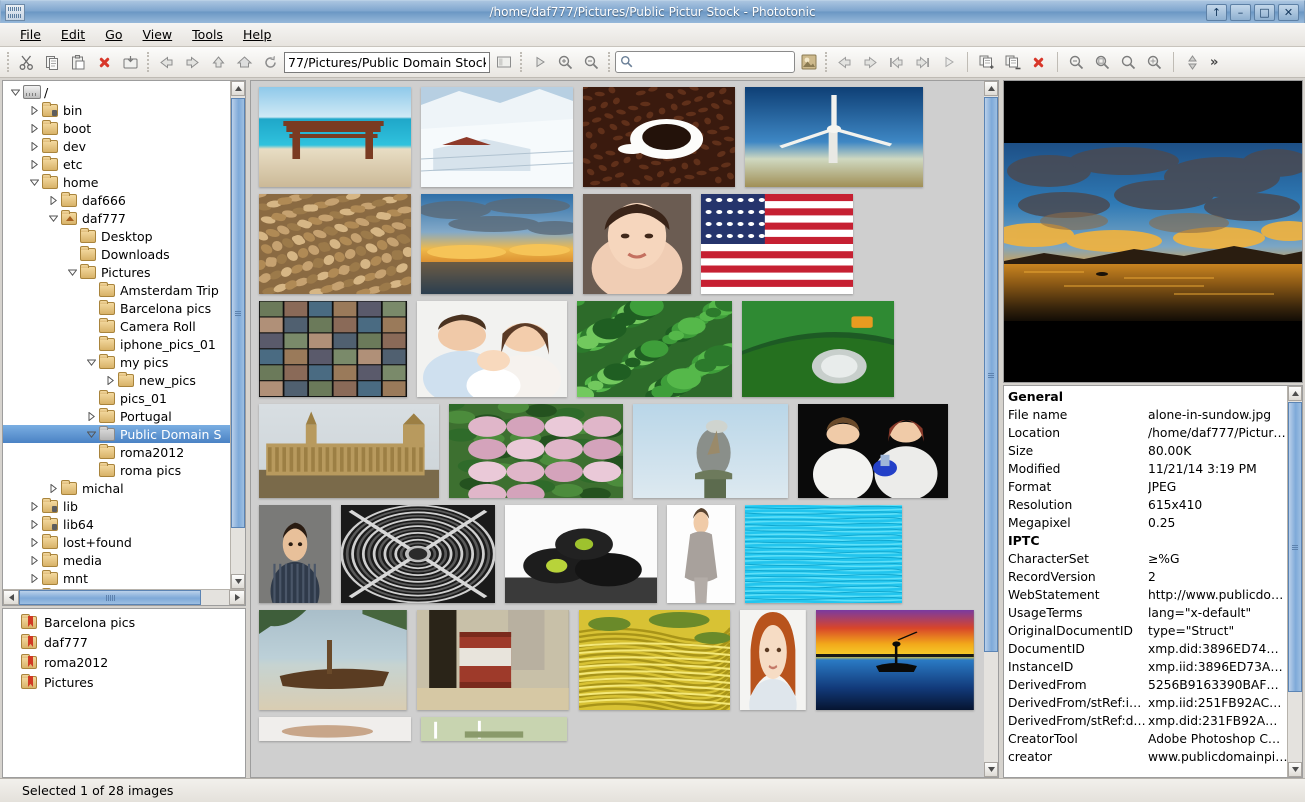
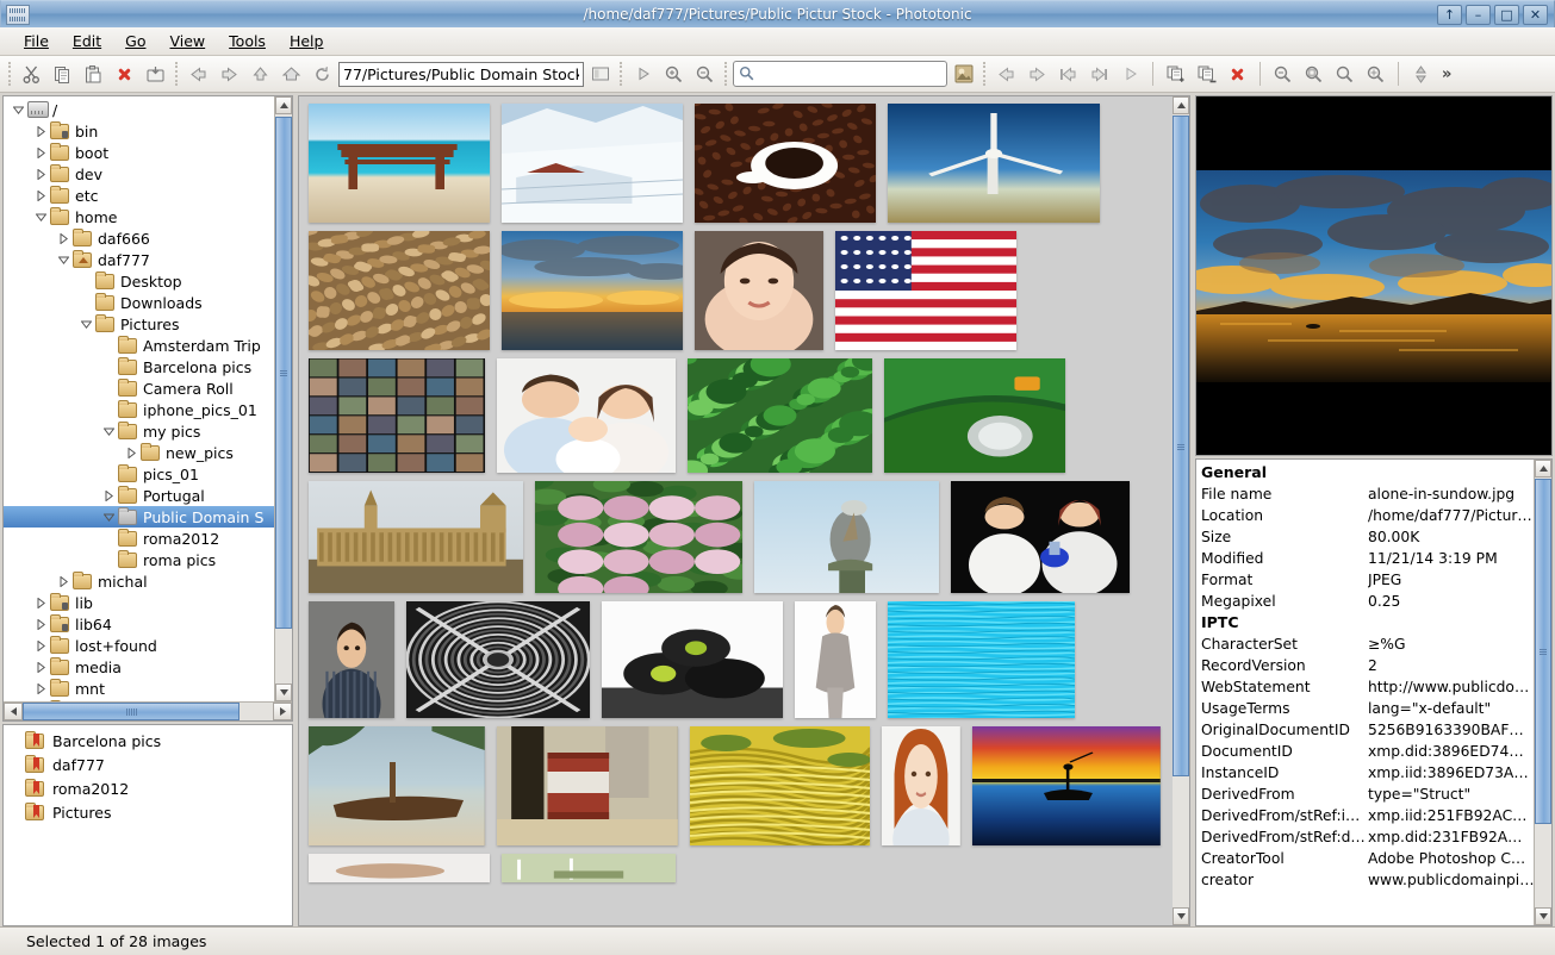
  /home/daf777/Pictures/Public Pictur Stock - Phototonic
  ↑
  –
  □
  ✕
  File
  Edit
  Go
  View
  Tools
  Help
  77/Pictures/Public Domain Stoc
  »
  /
  bin
  boot
  dev
  etc
  home
  daf666
  daf777
  Desktop
  Downloads
  Pictures
  Amsterdam Trip
  Barcelona pics
  Camera Roll
  iphone_pics_01
  my pics
  new_pics
  pics_01
  Portugal
  Public Domain S
  roma2012
  roma pics
  michal
  lib
  lib64
  lost+found
  media
  mnt
  Barcelona pics
  daf777
  roma2012
  Pictures
  General
  File name
  alone-in-sundow.jpg
  Location
  /home/daf777/Pictur…
  Size
  80.00K
  Modified
  11/21/14 3:19 PM
  Format
  JPEG
- Resolution
- 615x410
  Megapixel
  0.25
  IPTC
  CharacterSet
  ≥%G
  RecordVersion
  2
  WebStatement
  http://www.publicdo…
  UsageTerms
  lang="x-default"
  OriginalDocumentID
- type="Struct"
+ 5256B9163390BAF…
  DocumentID
  xmp.did:3896ED74…
  InstanceID
  xmp.iid:3896ED73A…
  DerivedFrom
- 5256B9163390BAF…
+ type="Struct"
  DerivedFrom/stRef:i…
  xmp.iid:251FB92AC…
  DerivedFrom/stRef:d…
  xmp.did:231FB92A…
  CreatorTool
  Adobe Photoshop C…
  creator
  www.publicdomainpi…
  Selected 1 of 28 images
